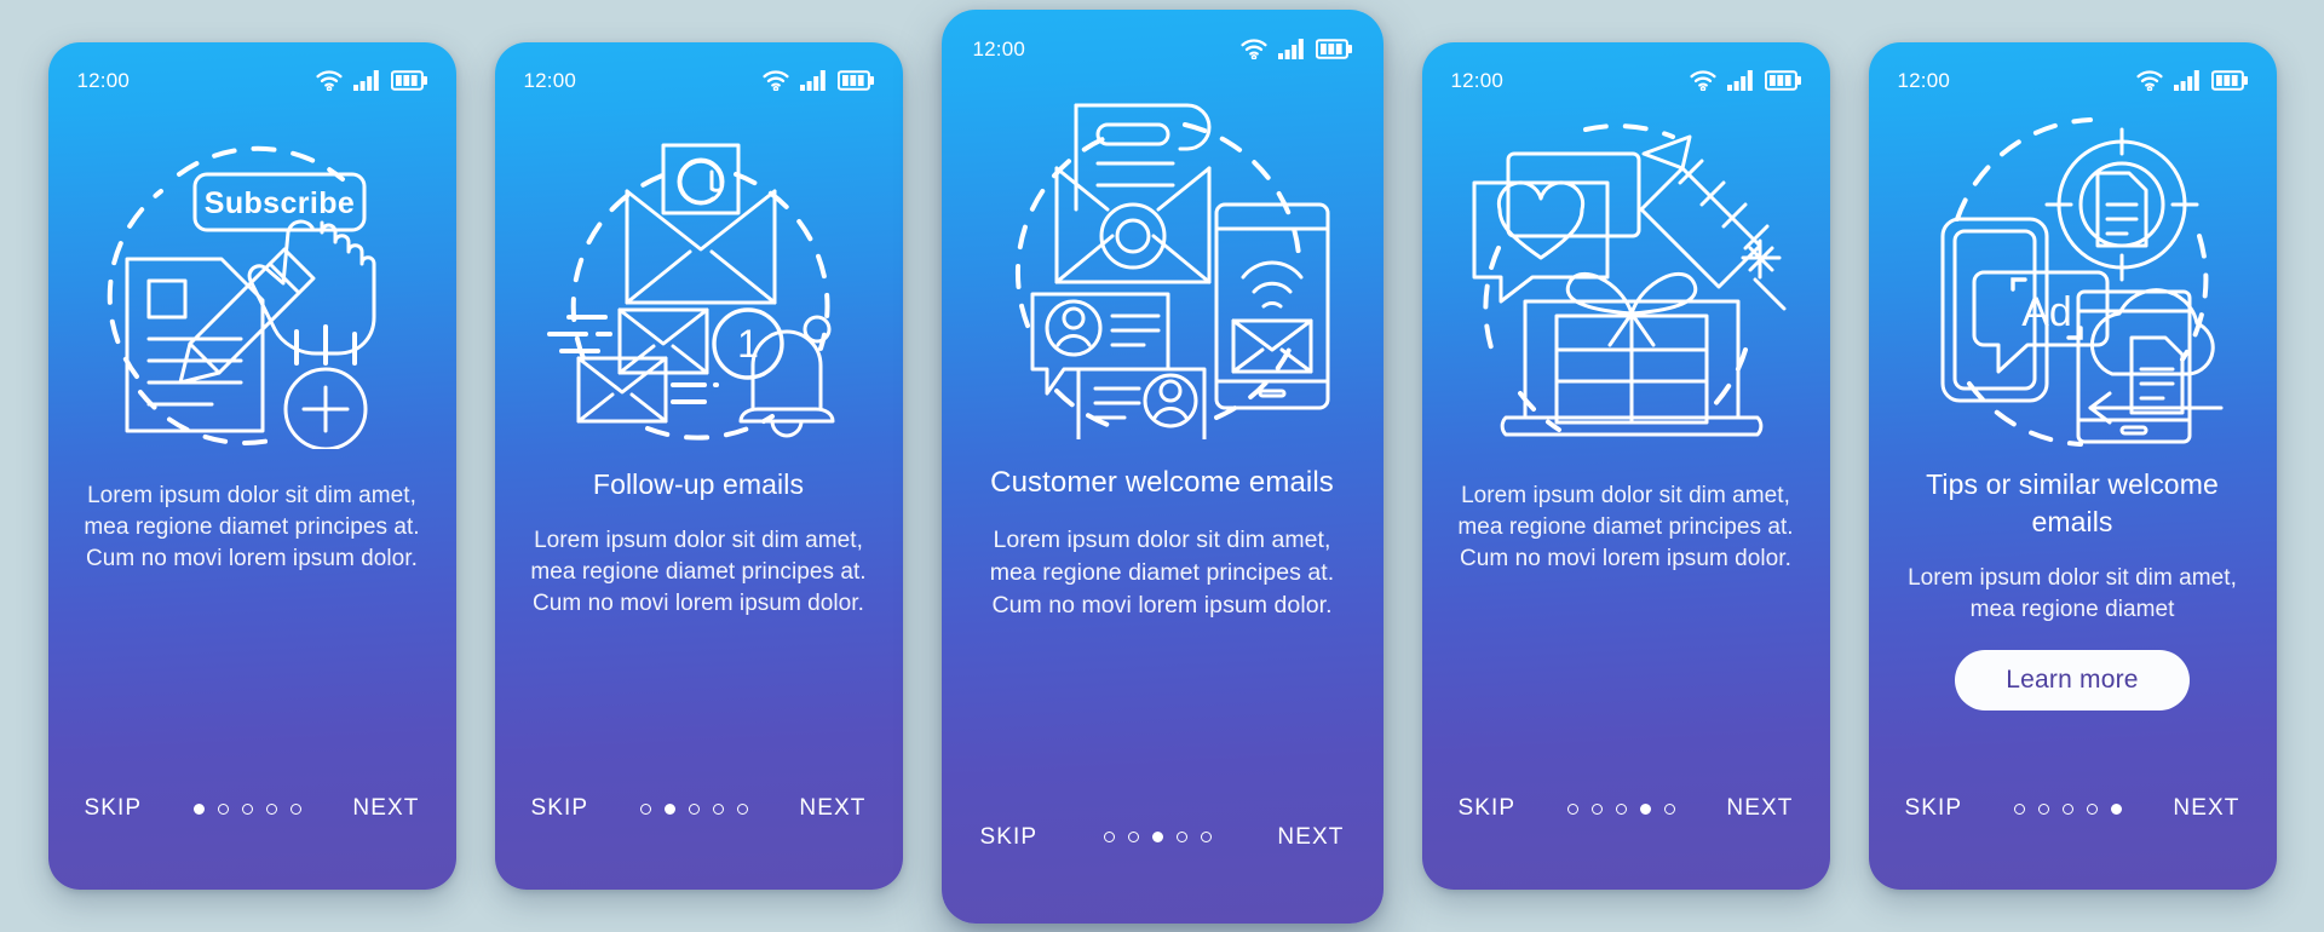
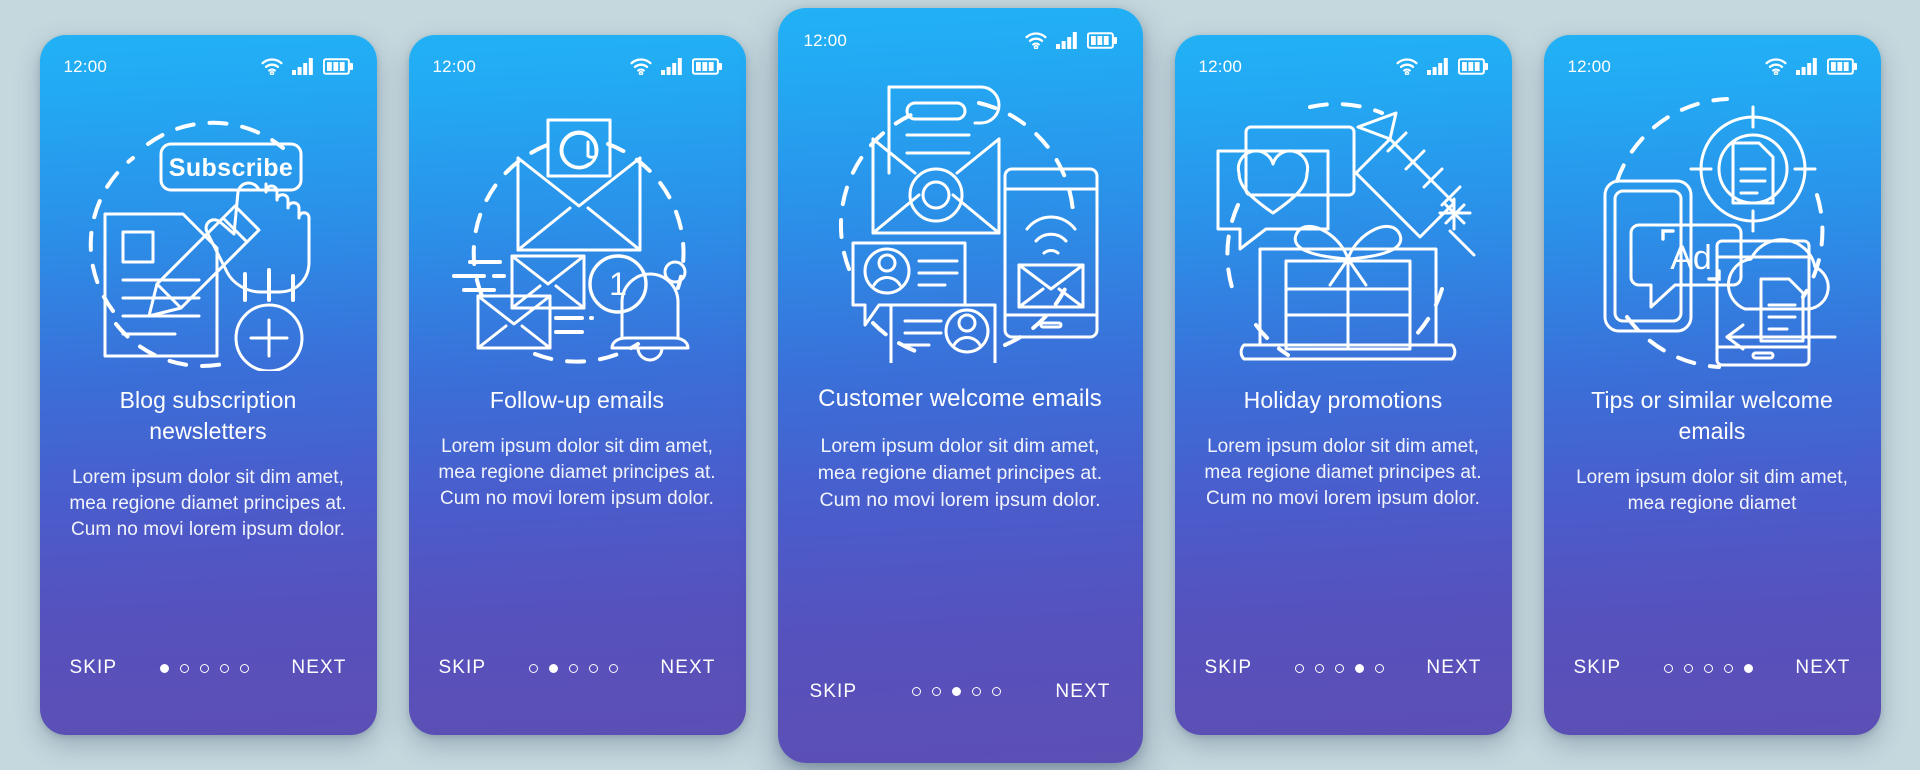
  12:00
  Subscribe
+ Blog subscription newsletters
  Lorem ipsum dolor sit dim amet, mea regione diamet principes at. Cum no movi lorem ipsum dolor.
  SKIP
  NEXT
  12:00
  1
  Follow-up emails
  Lorem ipsum dolor sit dim amet, mea regione diamet principes at. Cum no movi lorem ipsum dolor.
  SKIP
  NEXT
  12:00
  Customer welcome emails
  Lorem ipsum dolor sit dim amet, mea regione diamet principes at. Cum no movi lorem ipsum dolor.
  SKIP
  NEXT
  12:00
+ Holiday promotions
  Lorem ipsum dolor sit dim amet, mea regione diamet principes at. Cum no movi lorem ipsum dolor.
  SKIP
  NEXT
  12:00
  Ad
  Tips or similar welcome emails
  Lorem ipsum dolor sit dim amet, mea regione diamet
- Learn more
  SKIP
  NEXT
